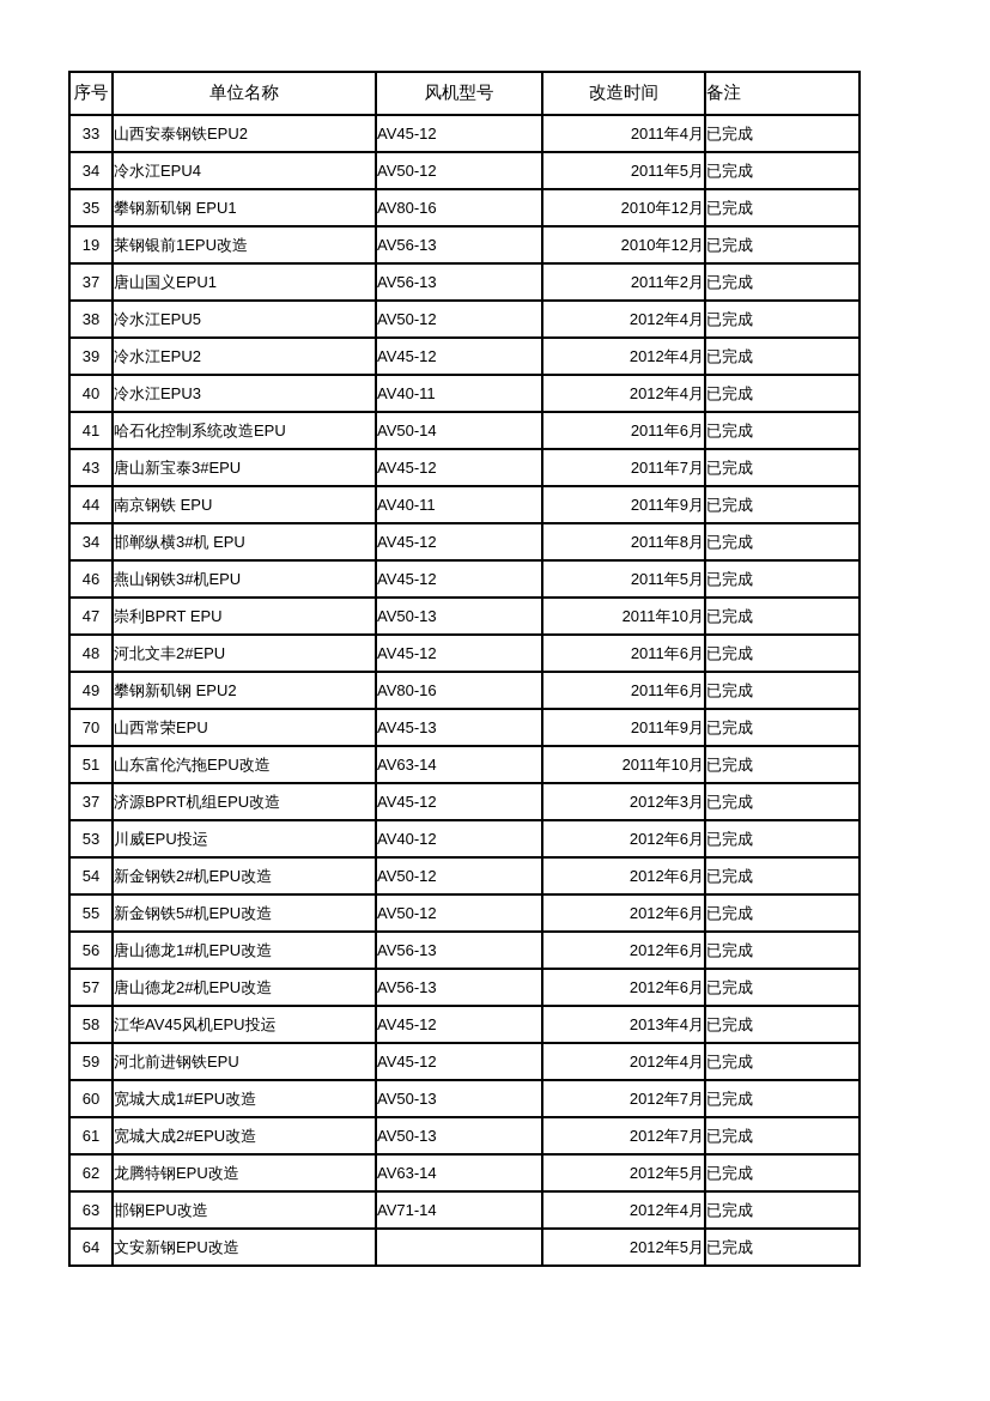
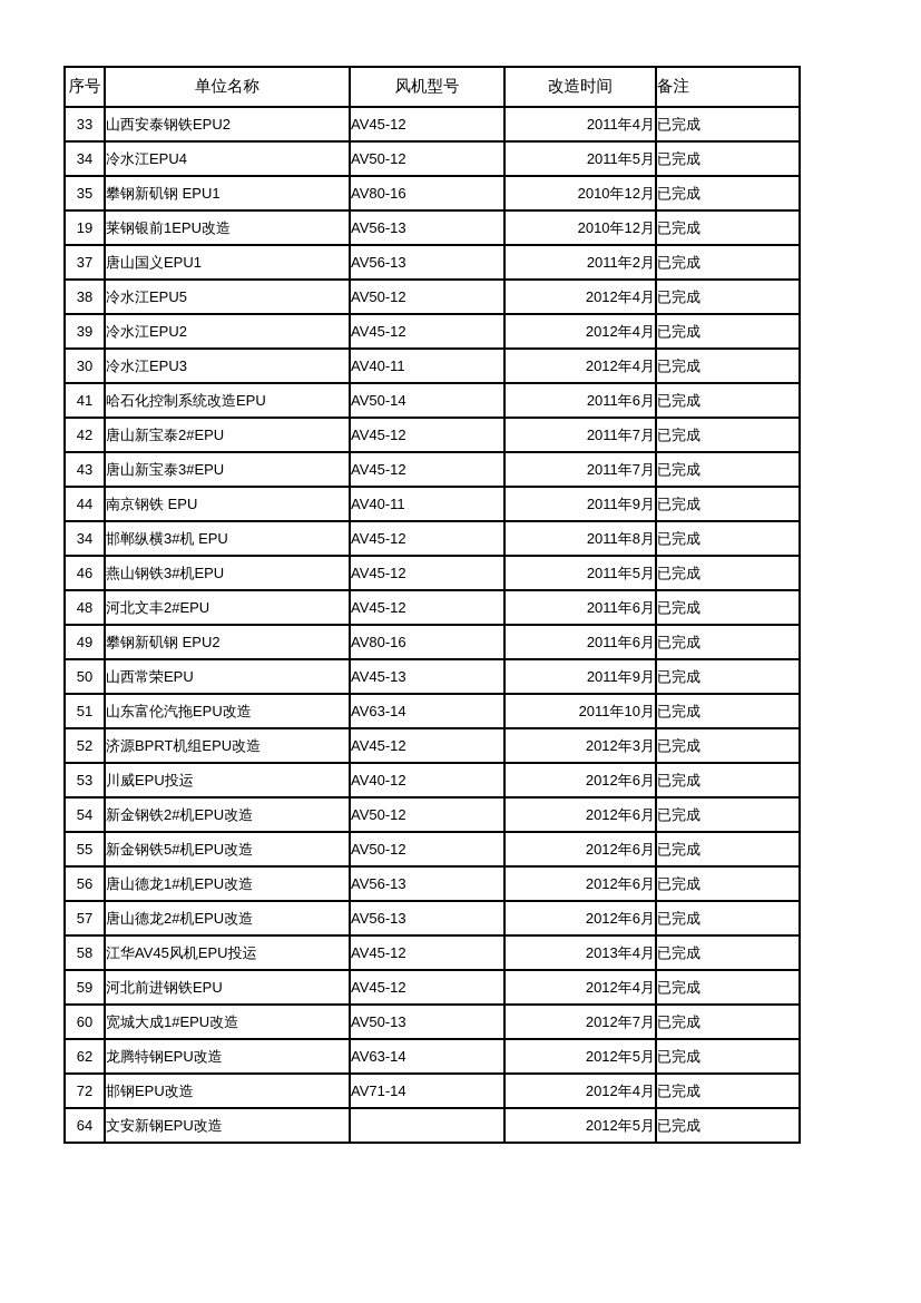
  序号	单位名称	风机型号	改造时间	备注
  33	山西安泰钢铁EPU2	AV45-12	2011年4月	已完成
  34	冷水江EPU4	AV50-12	2011年5月	已完成
  35	攀钢新矶钢 EPU1	AV80-16	2010年12月	已完成
  19	莱钢银前1EPU改造	AV56-13	2010年12月	已完成
  37	唐山国义EPU1	AV56-13	2011年2月	已完成
  38	冷水江EPU5	AV50-12	2012年4月	已完成
  39	冷水江EPU2	AV45-12	2012年4月	已完成
- 40	冷水江EPU3	AV40-11	2012年4月	已完成
+ 30	冷水江EPU3	AV40-11	2012年4月	已完成
  41	哈石化控制系统改造EPU	AV50-14	2011年6月	已完成
+ 42	唐山新宝泰2#EPU	AV45-12	2011年7月	已完成
  43	唐山新宝泰3#EPU	AV45-12	2011年7月	已完成
  44	南京钢铁 EPU	AV40-11	2011年9月	已完成
  34	邯郸纵横3#机 EPU	AV45-12	2011年8月	已完成
  46	燕山钢铁3#机EPU	AV45-12	2011年5月	已完成
- 47	崇利BPRT EPU	AV50-13	2011年10月	已完成
  48	河北文丰2#EPU	AV45-12	2011年6月	已完成
  49	攀钢新矶钢 EPU2	AV80-16	2011年6月	已完成
- 70	山西常荣EPU	AV45-13	2011年9月	已完成
+ 50	山西常荣EPU	AV45-13	2011年9月	已完成
  51	山东富伦汽拖EPU改造	AV63-14	2011年10月	已完成
- 37	济源BPRT机组EPU改造	AV45-12	2012年3月	已完成
+ 52	济源BPRT机组EPU改造	AV45-12	2012年3月	已完成
  53	川威EPU投运	AV40-12	2012年6月	已完成
  54	新金钢铁2#机EPU改造	AV50-12	2012年6月	已完成
  55	新金钢铁5#机EPU改造	AV50-12	2012年6月	已完成
  56	唐山德龙1#机EPU改造	AV56-13	2012年6月	已完成
  57	唐山德龙2#机EPU改造	AV56-13	2012年6月	已完成
  58	江华AV45风机EPU投运	AV45-12	2013年4月	已完成
  59	河北前进钢铁EPU	AV45-12	2012年4月	已完成
  60	宽城大成1#EPU改造	AV50-13	2012年7月	已完成
- 61	宽城大成2#EPU改造	AV50-13	2012年7月	已完成
  62	龙腾特钢EPU改造	AV63-14	2012年5月	已完成
- 63	邯钢EPU改造	AV71-14	2012年4月	已完成
+ 72	邯钢EPU改造	AV71-14	2012年4月	已完成
  64	文安新钢EPU改造		2012年5月	已完成
